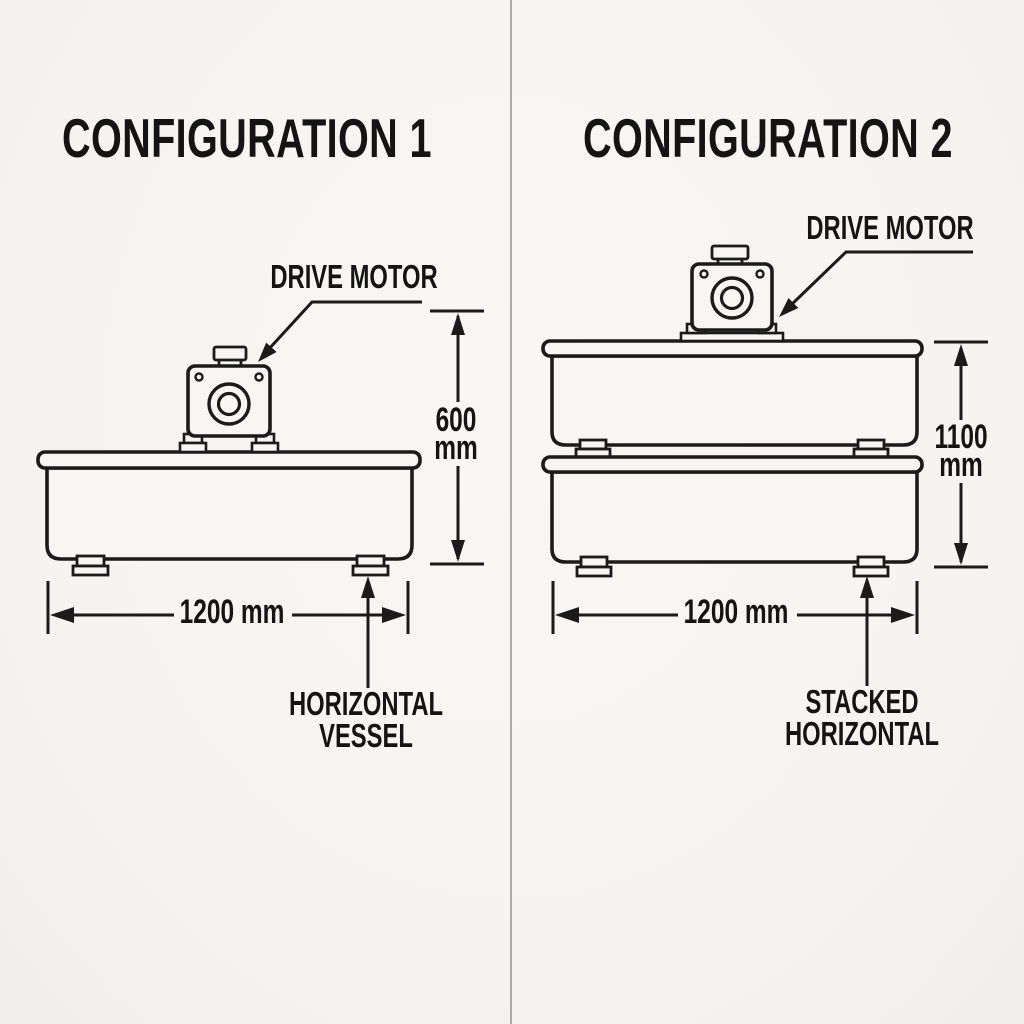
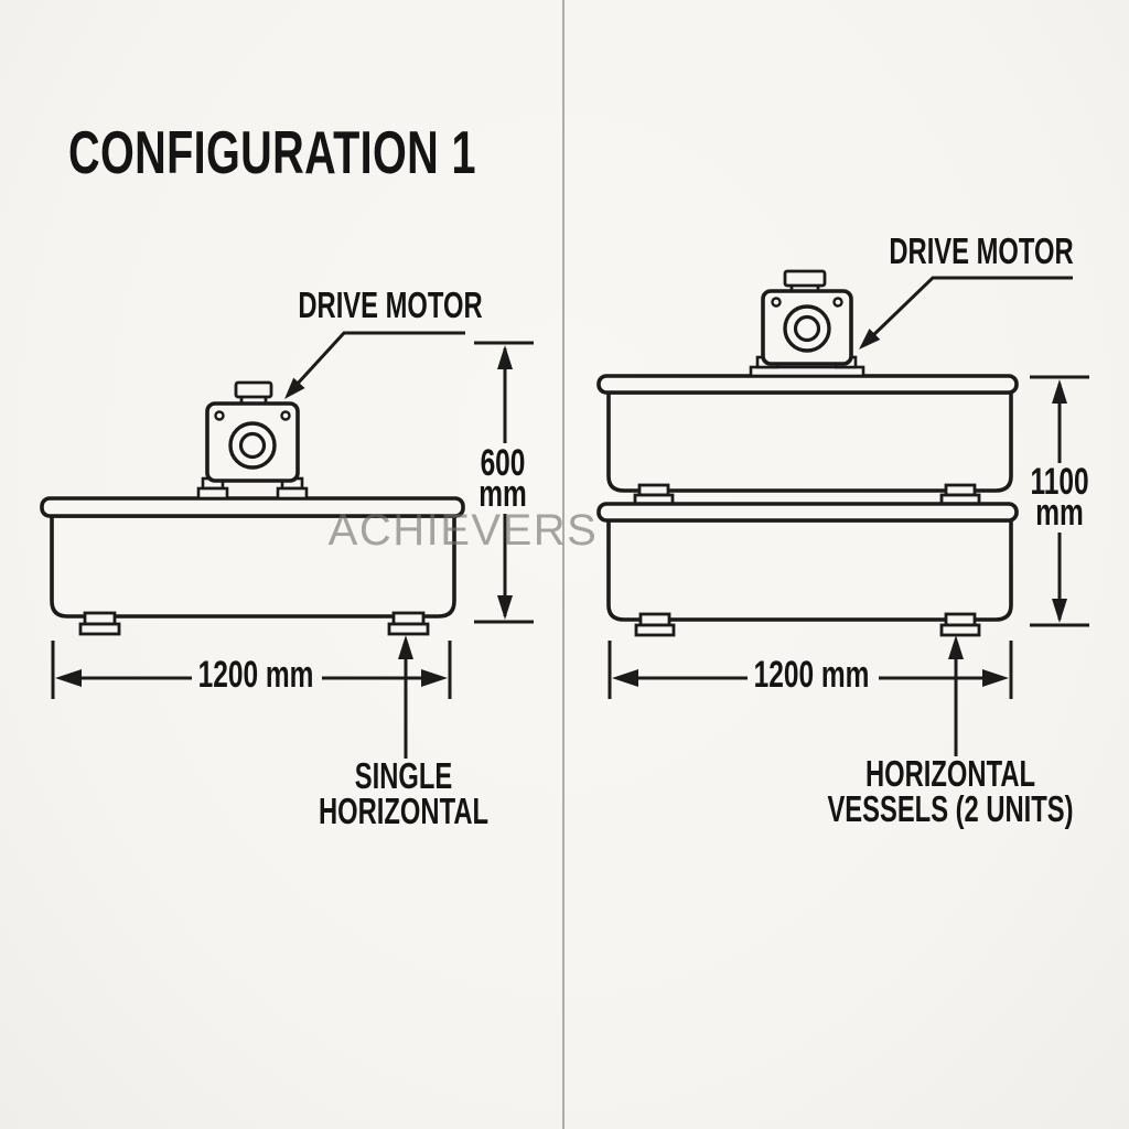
  CONFIGURATION 1
- CONFIGURATION 2
  DRIVE MOTOR
  DRIVE MOTOR
  600
  mm
  1100
  mm
  1200 mm
  1200 mm
+ SINGLE
  HORIZONTAL
- VESSEL
- STACKED
  HORIZONTAL
+ VESSELS (2 UNITS)
+ ACHIEVERS
